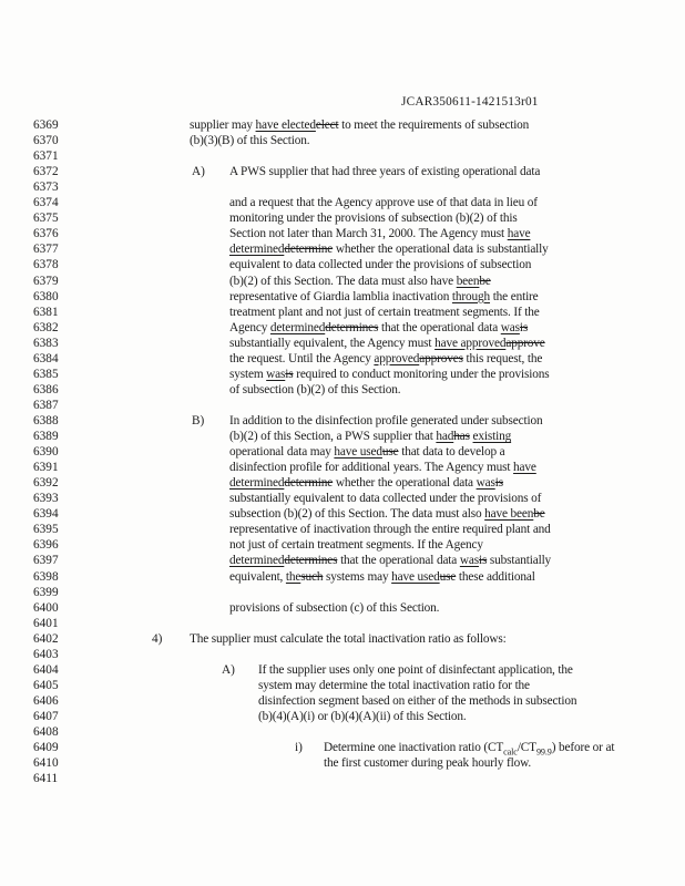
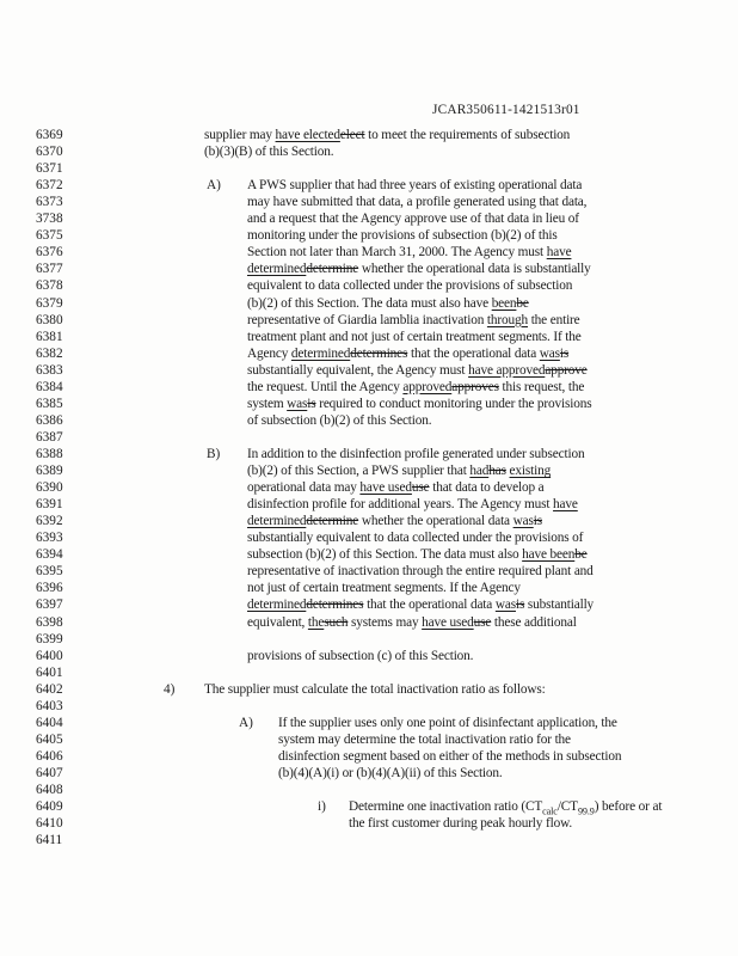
  JCAR350611-1421513r01
  6369
  supplier may have electedelect to meet the requirements of subsection
  6370
  (b)(3)(B) of this Section.
  6371
  6372
  A)
  A PWS supplier that had three years of existing operational data
  6373
+ may have submitted that data, a profile generated using that data,
- 6374
+ 3738
  and a request that the Agency approve use of that data in lieu of
  6375
  monitoring under the provisions of subsection (b)(2) of this
  6376
  Section not later than March 31, 2000. The Agency must have
  6377
  determineddetermine whether the operational data is substantially
  6378
  equivalent to data collected under the provisions of subsection
  6379
  (b)(2) of this Section. The data must also have beenbe
  6380
  representative of Giardia lamblia inactivation through the entire
  6381
  treatment plant and not just of certain treatment segments. If the
  6382
  Agency determineddetermines that the operational data wasis
  6383
  substantially equivalent, the Agency must have approvedapprove
  6384
  the request. Until the Agency approvedapproves this request, the
  6385
  system wasis required to conduct monitoring under the provisions
  6386
  of subsection (b)(2) of this Section.
  6387
  6388
  B)
  In addition to the disinfection profile generated under subsection
  6389
  (b)(2) of this Section, a PWS supplier that hadhas existing
  6390
  operational data may have useduse that data to develop a
  6391
  disinfection profile for additional years. The Agency must have
  6392
  determineddetermine whether the operational data wasis
  6393
  substantially equivalent to data collected under the provisions of
  6394
  subsection (b)(2) of this Section. The data must also have beenbe
  6395
  representative of inactivation through the entire required plant and
  6396
  not just of certain treatment segments. If the Agency
  6397
  determineddetermines that the operational data wasis substantially
  6398
  equivalent, thesuch systems may have useduse these additional
  6399
  6400
  provisions of subsection (c) of this Section.
  6401
  6402
  4)
  The supplier must calculate the total inactivation ratio as follows:
  6403
  6404
  A)
  If the supplier uses only one point of disinfectant application, the
  6405
  system may determine the total inactivation ratio for the
  6406
  disinfection segment based on either of the methods in subsection
  6407
  (b)(4)(A)(i) or (b)(4)(A)(ii) of this Section.
  6408
  6409
  i)
  Determine one inactivation ratio (CTcalc/CT99.9) before or at
  6410
  the first customer during peak hourly flow.
  6411
